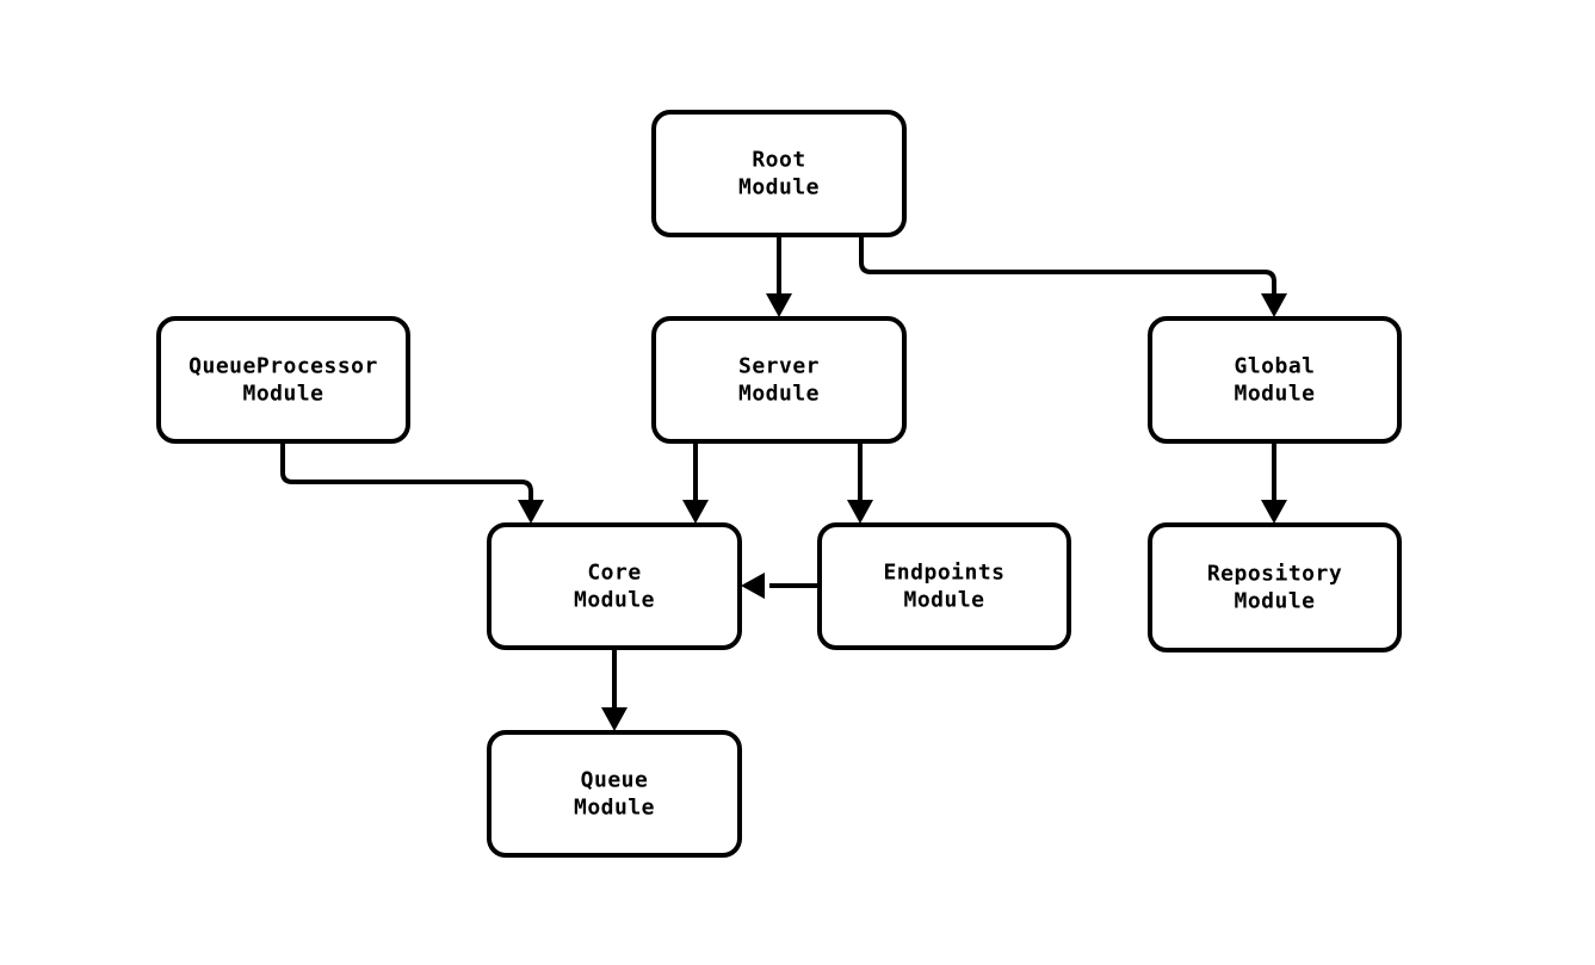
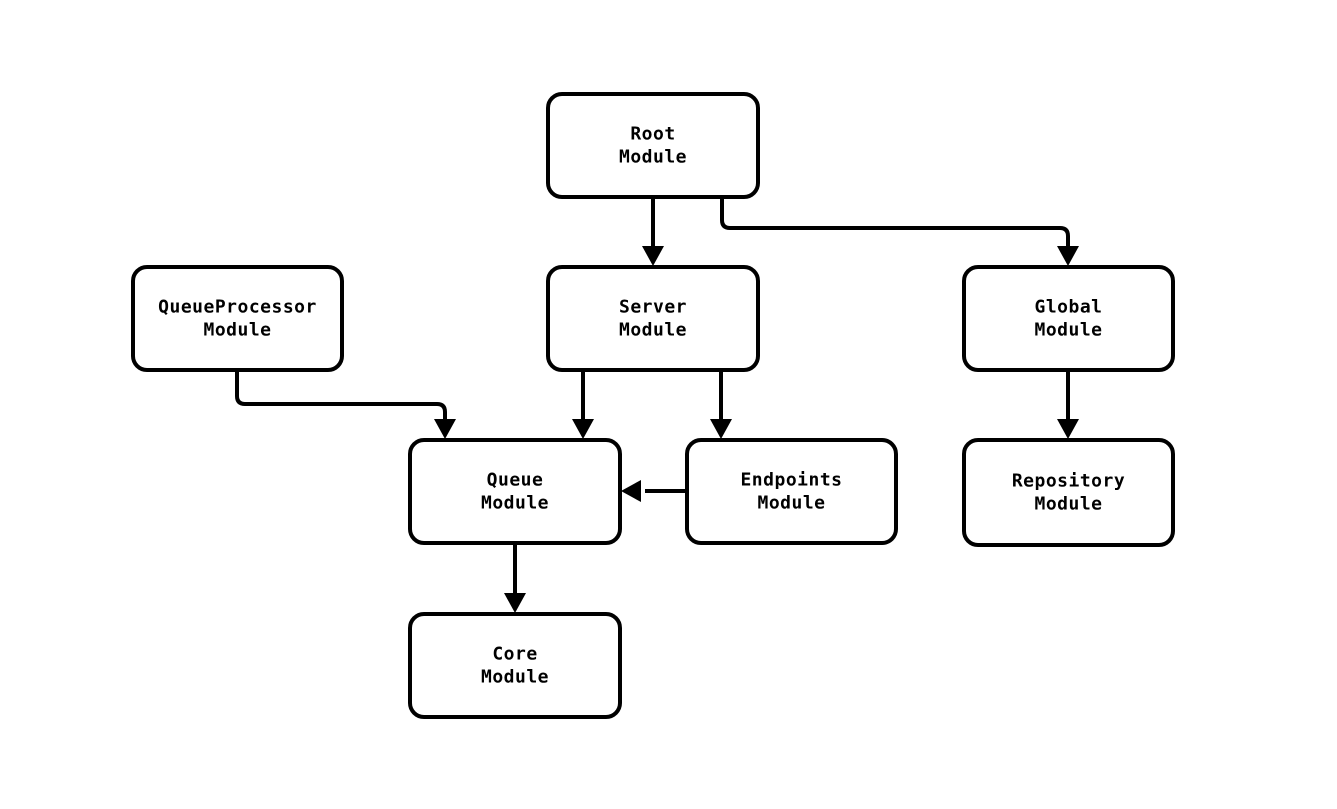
  Root
  Module
  QueueProcessor
  Module
  Server
  Module
  Global
  Module
- Core
+ Queue
  Module
  Endpoints
  Module
  Repository
  Module
- Queue
+ Core
  Module
